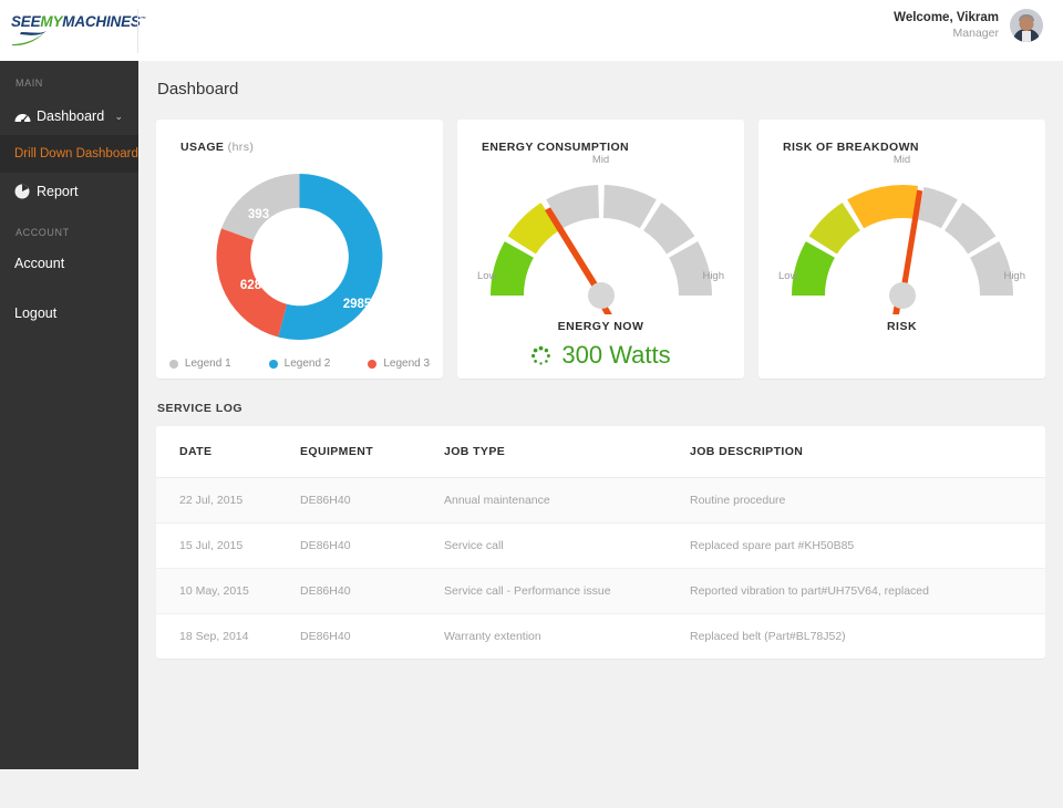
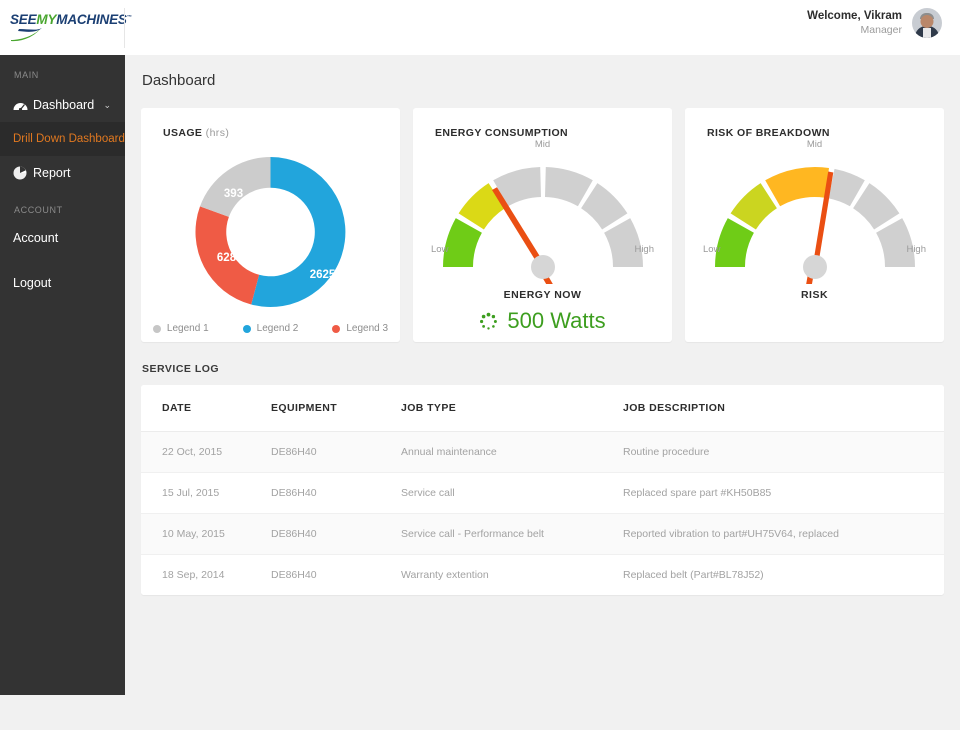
  SEEMYMACHINES
  Welcome, Vikram
  Manager
  MAIN
  Dashboard
  ⌄
  Drill Down Dashboard
  Report
  ACCOUNT
  Account
  Logout
  Dashboard
  USAGE (hrs)
- 2985
+ 2625
  628
  393
  Legend 1
  Legend 2
  Legend 3
  ENERGY CONSUMPTION
  Low
  Mid
  High
  ENERGY NOW
- 300 Watts
+ 500 Watts
  RISK OF BREAKDOWN
  Low
  Mid
  High
  RISK
  SERVICE LOG
  DATE	EQUIPMENT	JOB TYPE	JOB DESCRIPTION
- 22 Jul, 2015	DE86H40	Annual maintenance	Routine procedure
+ 22 Oct, 2015	DE86H40	Annual maintenance	Routine procedure
  15 Jul, 2015	DE86H40	Service call	Replaced spare part #KH50B85
- 10 May, 2015	DE86H40	Service call - Performance issue	Reported vibration to part#UH75V64, replaced
+ 10 May, 2015	DE86H40	Service call - Performance belt	Reported vibration to part#UH75V64, replaced
  18 Sep, 2014	DE86H40	Warranty extention	Replaced belt (Part#BL78J52)
